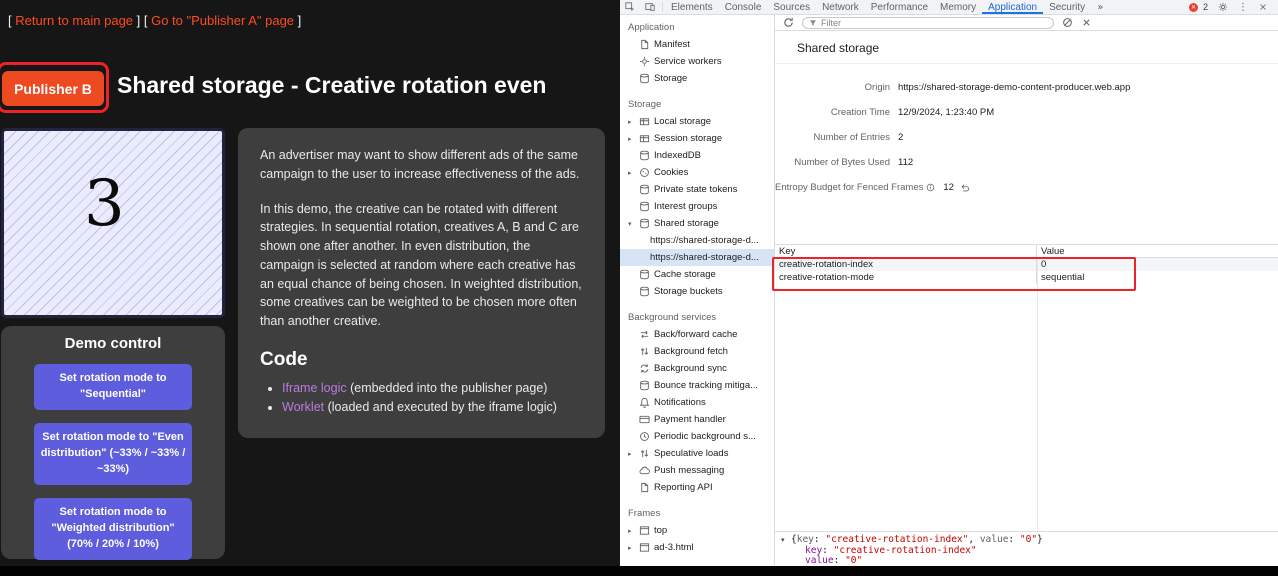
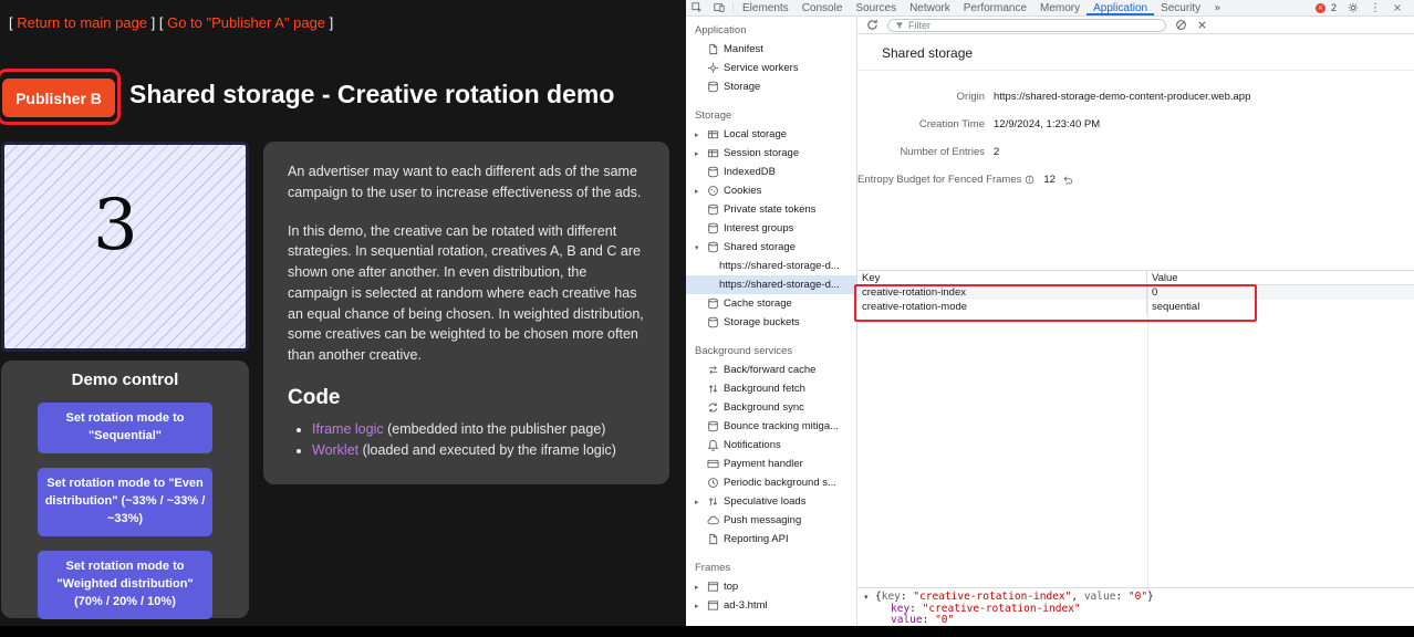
  [ Return to main page ] [ Go to "Publisher A" page ]
  Publisher B
- Shared storage - Creative rotation even
+ Shared storage - Creative rotation demo
  3
  Demo control
  Set rotation mode to "Sequential"
  Set rotation mode to "Even distribution" (~33% / ~33% / ~33%)
  Set rotation mode to "Weighted distribution" (70% / 20% / 10%)
- An advertiser may want to show different ads of the same campaign to the user to increase effectiveness of the ads.
+ An advertiser may want to each different ads of the same campaign to the user to increase effectiveness of the ads.
  In this demo, the creative can be rotated with different strategies. In sequential rotation, creatives A, B and C are shown one after another. In even distribution, the campaign is selected at random where each creative has an equal chance of being chosen. In weighted distribution, some creatives can be weighted to be chosen more often than another creative.
  Code
  Iframe logic (embedded into the publisher page)
  Worklet (loaded and executed by the iframe logic)
  Elements
  Console
  Sources
  Network
  Performance
  Memory
  Application
  Security
  »
  2
  ⋮
  Application
  Manifest
  Service workers
  Storage
  Storage
  ▸
  Local storage
  ▸
  Session storage
  IndexedDB
  ▸
  Cookies
  Private state tokens
  Interest groups
  ▾
  Shared storage
  https://shared-storage-d...
  https://shared-storage-d...
  Cache storage
  Storage buckets
  Background services
  Back/forward cache
  Background fetch
  Background sync
  Bounce tracking mitiga...
  Notifications
  Payment handler
  Periodic background s...
  ▸
  Speculative loads
  Push messaging
  Reporting API
  Frames
  ▸
  top
  ▸
  ad-3.html
  Filter
  Shared storage
  Origin
  https://shared-storage-demo-content-producer.web.app
  Creation Time
  12/9/2024, 1:23:40 PM
  Number of Entries
  2
- Number of Bytes Used
- 112
  Entropy Budget for Fenced Frames
  12
  Key
  Value
  creative-rotation-index
  0
  creative-rotation-mode
  sequential
  ▾ {key: "creative-rotation-index", value: "0"}
  key: "creative-rotation-index"
  value: "0"
